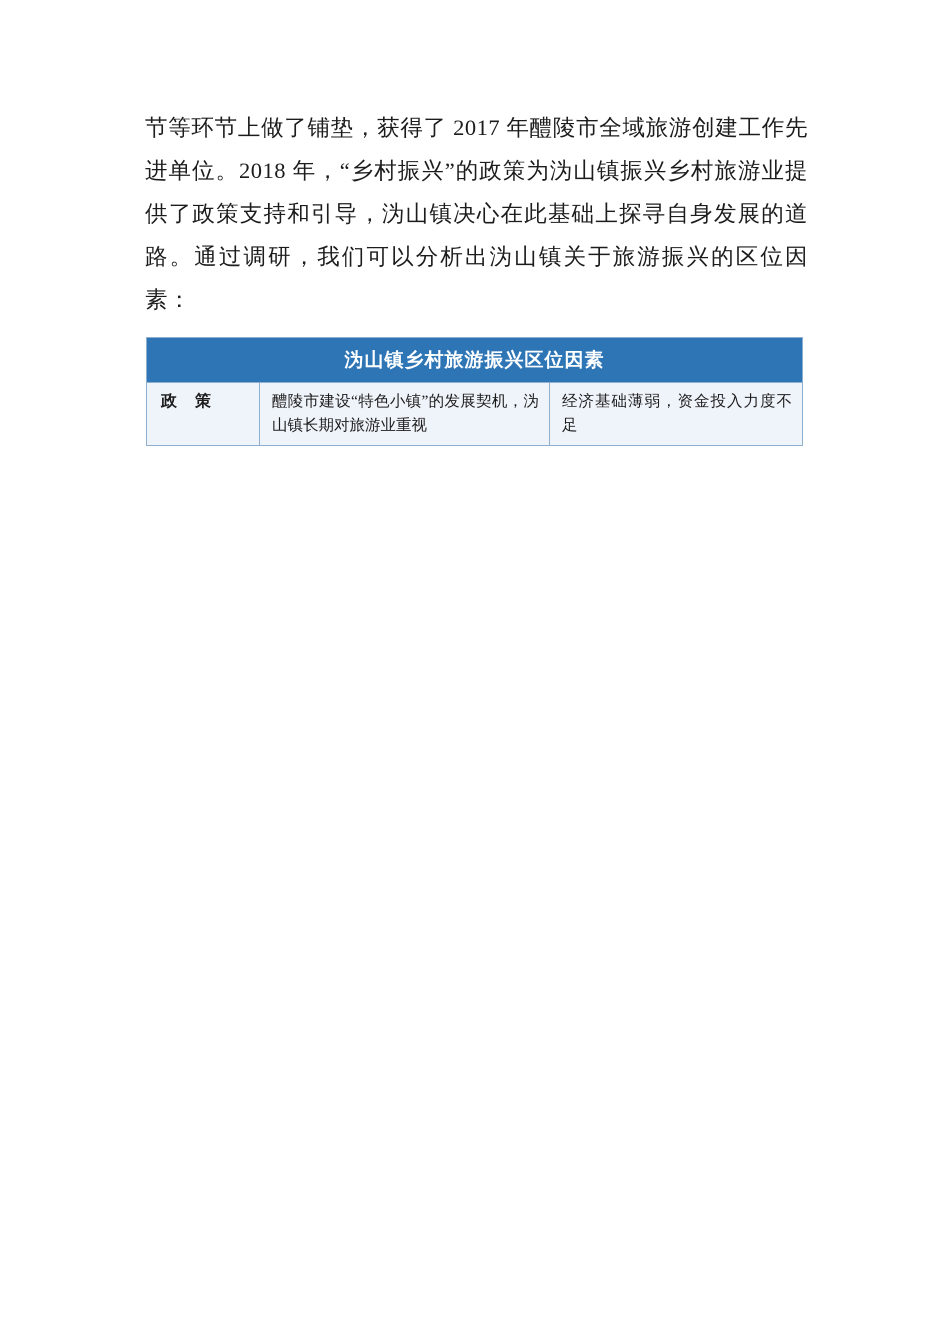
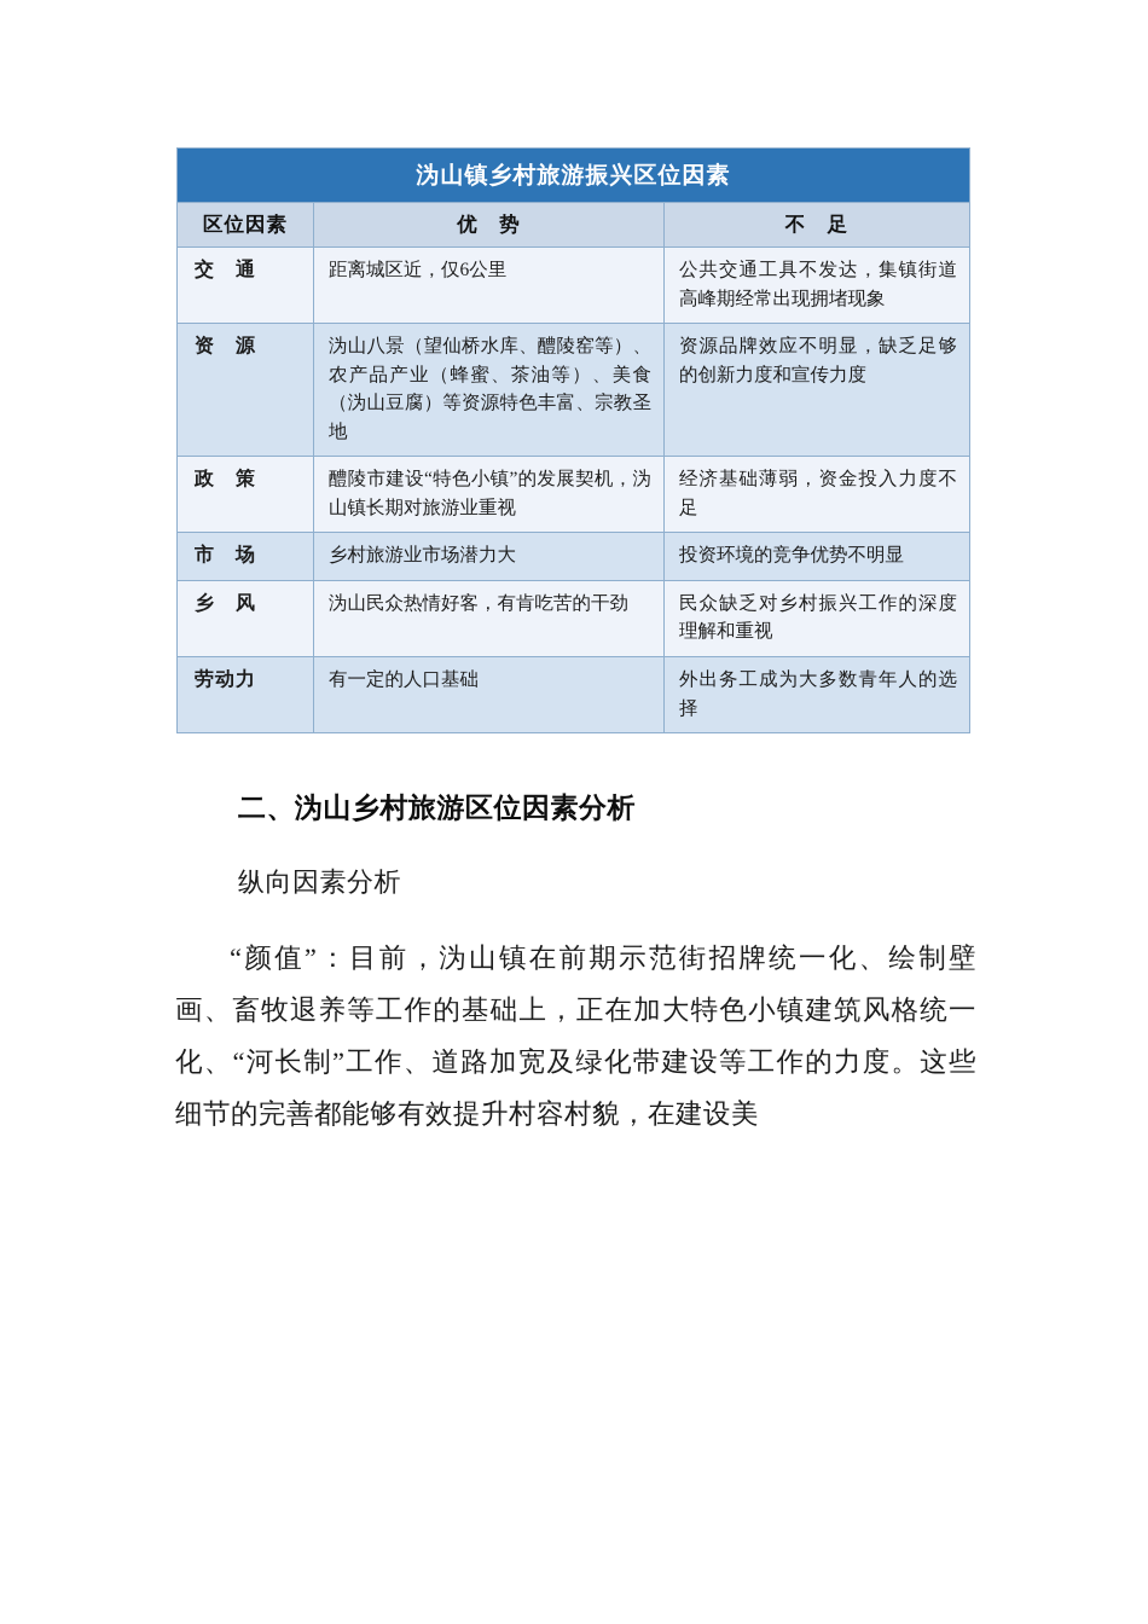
- 节等环节上做了铺垫，获得了 2017 年醴陵市全域旅游创建工作先进单位。2018 年，“乡村振兴”的政策为沩山镇振兴乡村旅游业提供了政策支持和引导，沩山镇决心在此基础上探寻自身发展的道路。通过调研，我们可以分析出沩山镇关于旅游振兴的区位因素：
  沩山镇乡村旅游振兴区位因素
+ 区位因素	优 势	不 足
+ 交 通	距离城区近，仅6公里	公共交通工具不发达，集镇街道高峰期经常出现拥堵现象
+ 资 源	沩山八景（望仙桥水库、醴陵窑等）、农产品产业（蜂蜜、茶油等）、美食（沩山豆腐）等资源特色丰富、宗教圣地	资源品牌效应不明显，缺乏足够的创新力度和宣传力度
  政 策	醴陵市建设“特色小镇”的发展契机，沩山镇长期对旅游业重视	经济基础薄弱，资金投入力度不足
+ 市 场	乡村旅游业市场潜力大	投资环境的竞争优势不明显
+ 乡 风	沩山民众热情好客，有肯吃苦的干劲	民众缺乏对乡村振兴工作的深度理解和重视
+ 劳动力	有一定的人口基础	外出务工成为大多数青年人的选择
+ 二、沩山乡村旅游区位因素分析
+ 纵向因素分析
+ “颜值”：目前，沩山镇在前期示范街招牌统一化、绘制壁画、畜牧退养等工作的基础上，正在加大特色小镇建筑风格统一化、“河长制”工作、道路加宽及绿化带建设等工作的力度。这些细节的完善都能够有效提升村容村貌，在建设美
